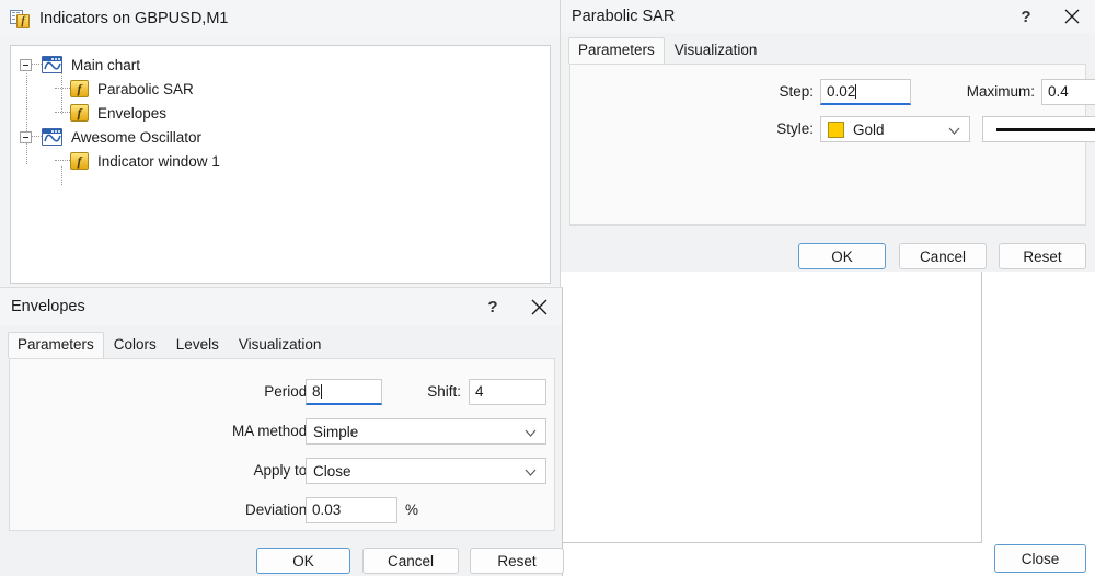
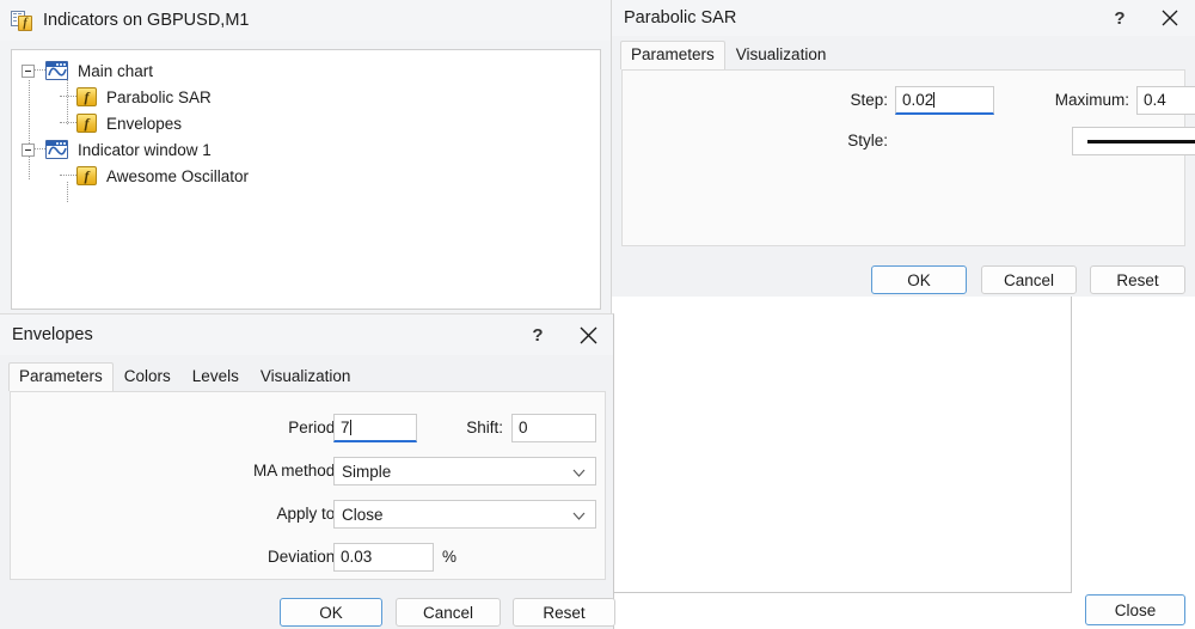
  f
  Indicators on GBPUSD,M1
  Main chart
  f
  Parabolic SAR
  f
  Envelopes
- Awesome Oscillator
+ Indicator window 1
  f
- Indicator window 1
+ Awesome Oscillator
  Close
  Parabolic SAR
  ?
  Parameters
  Visualization
  Step:
  0.02
  Maximum:
  0.4
  Style:
- Gold
  OK
  Cancel
  Reset
  Envelopes
  ?
  Parameters
  Colors
  Levels
  Visualization
  Period
- 8
+ 7
  Shift:
- 4
+ 0
  MA method
  Simple
  Apply to
  Close
  Deviation
  0.03
  %
  OK
  Cancel
  Reset
